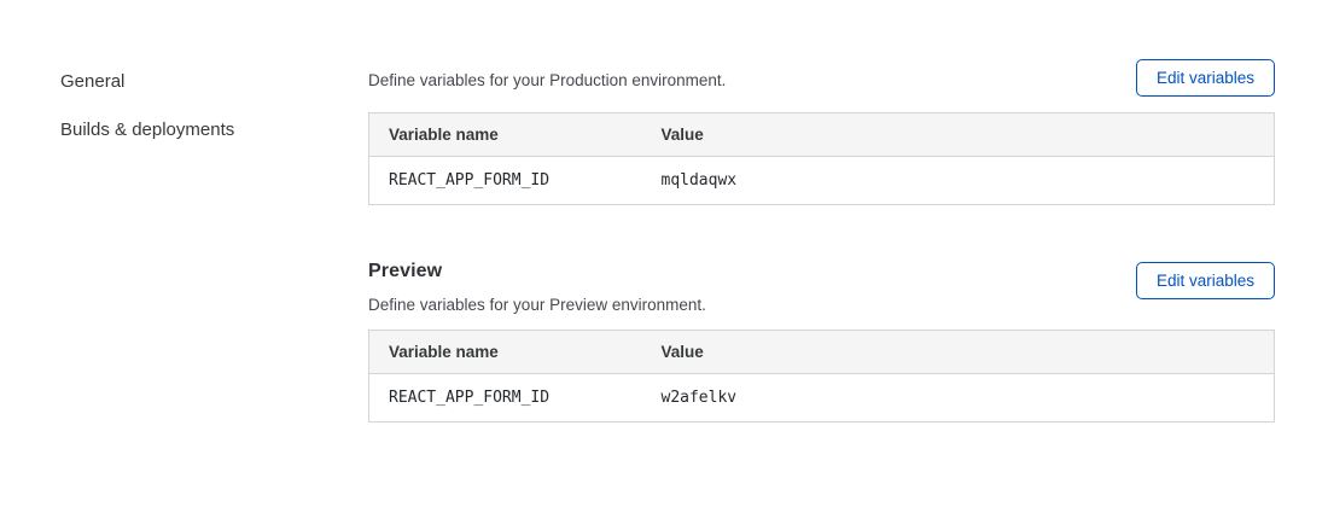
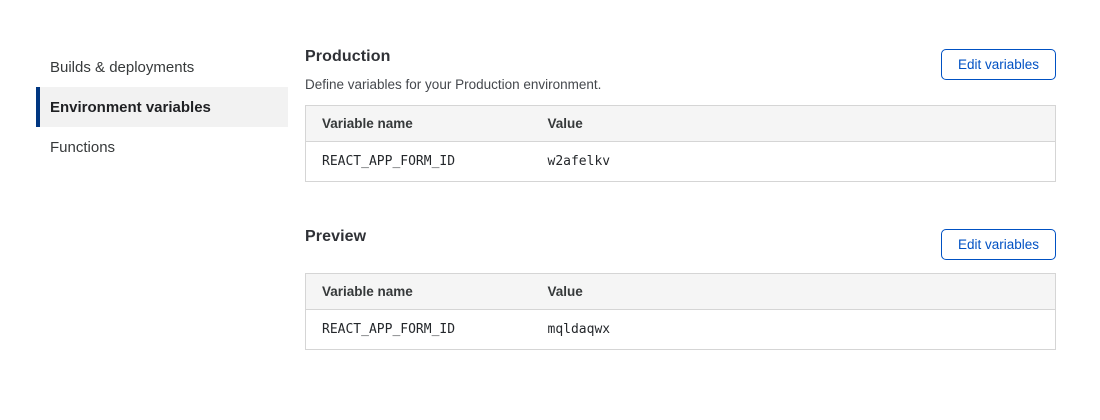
- General
  Builds & deployments
+ Environment variables
+ Functions
+ Production
  Define variables for your Production environment.
  Edit variables
  Variable name	Value
- REACT_APP_FORM_ID	mqldaqwx
+ REACT_APP_FORM_ID	w2afelkv
  Preview
- Define variables for your Preview environment.
  Edit variables
  Variable name	Value
- REACT_APP_FORM_ID	w2afelkv
+ REACT_APP_FORM_ID	mqldaqwx
